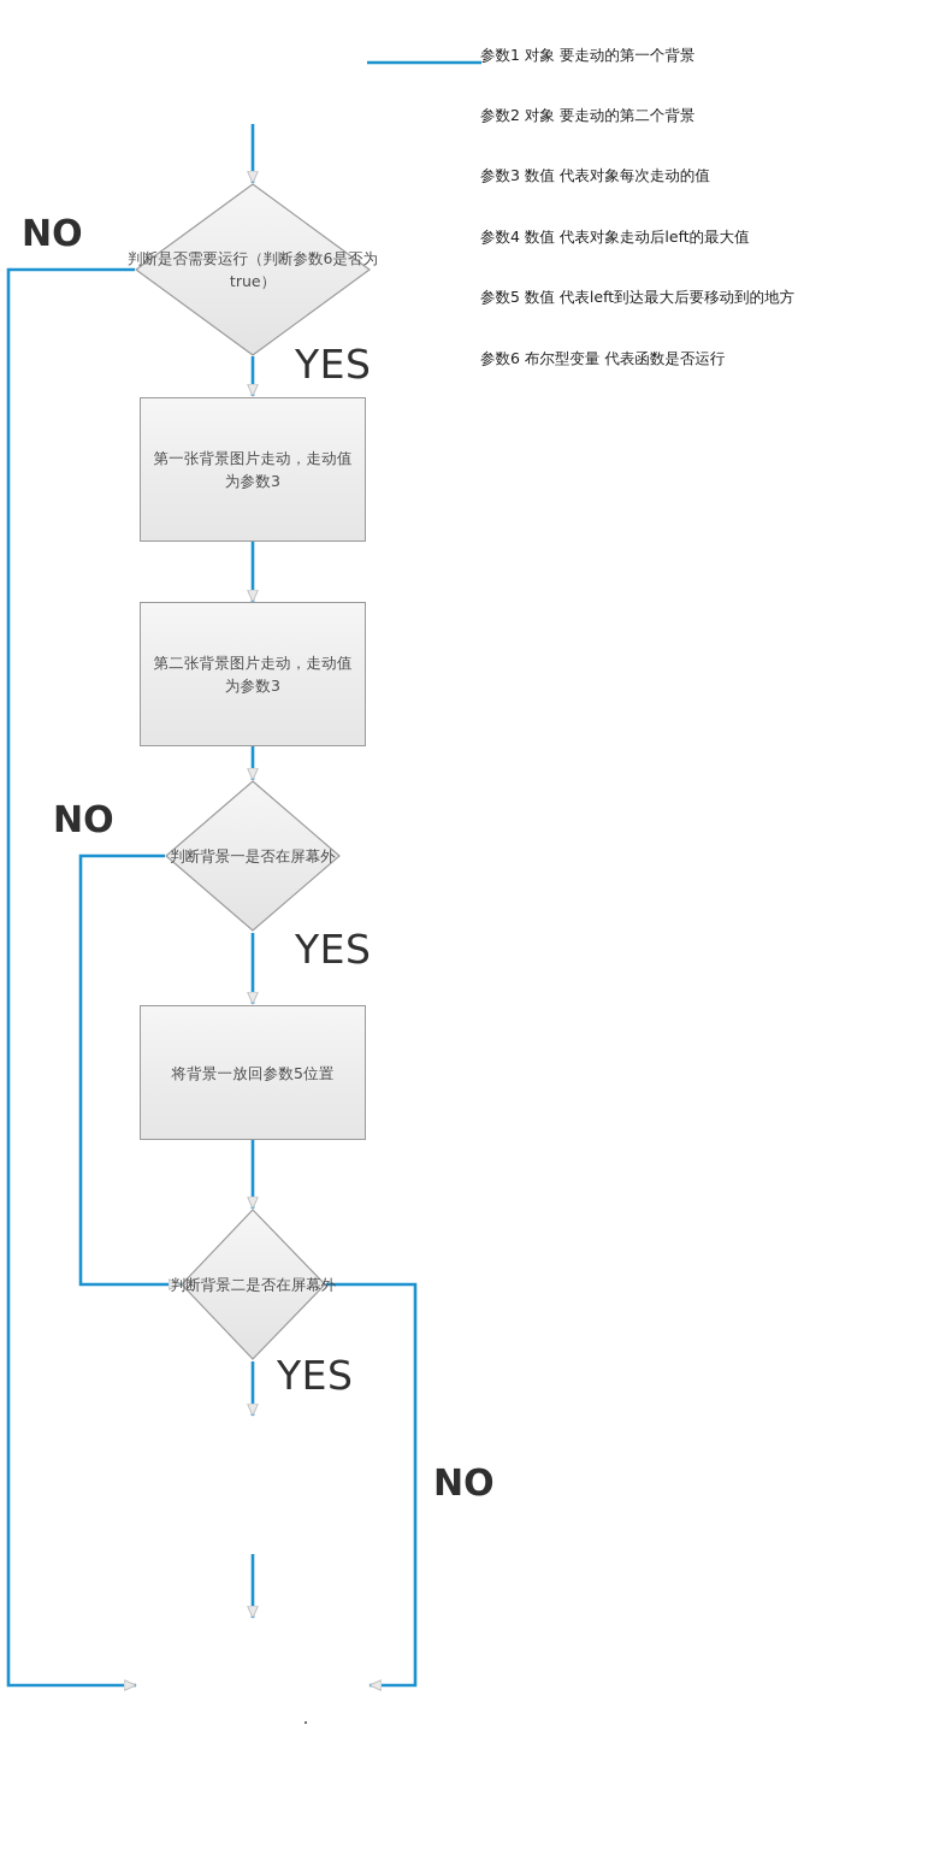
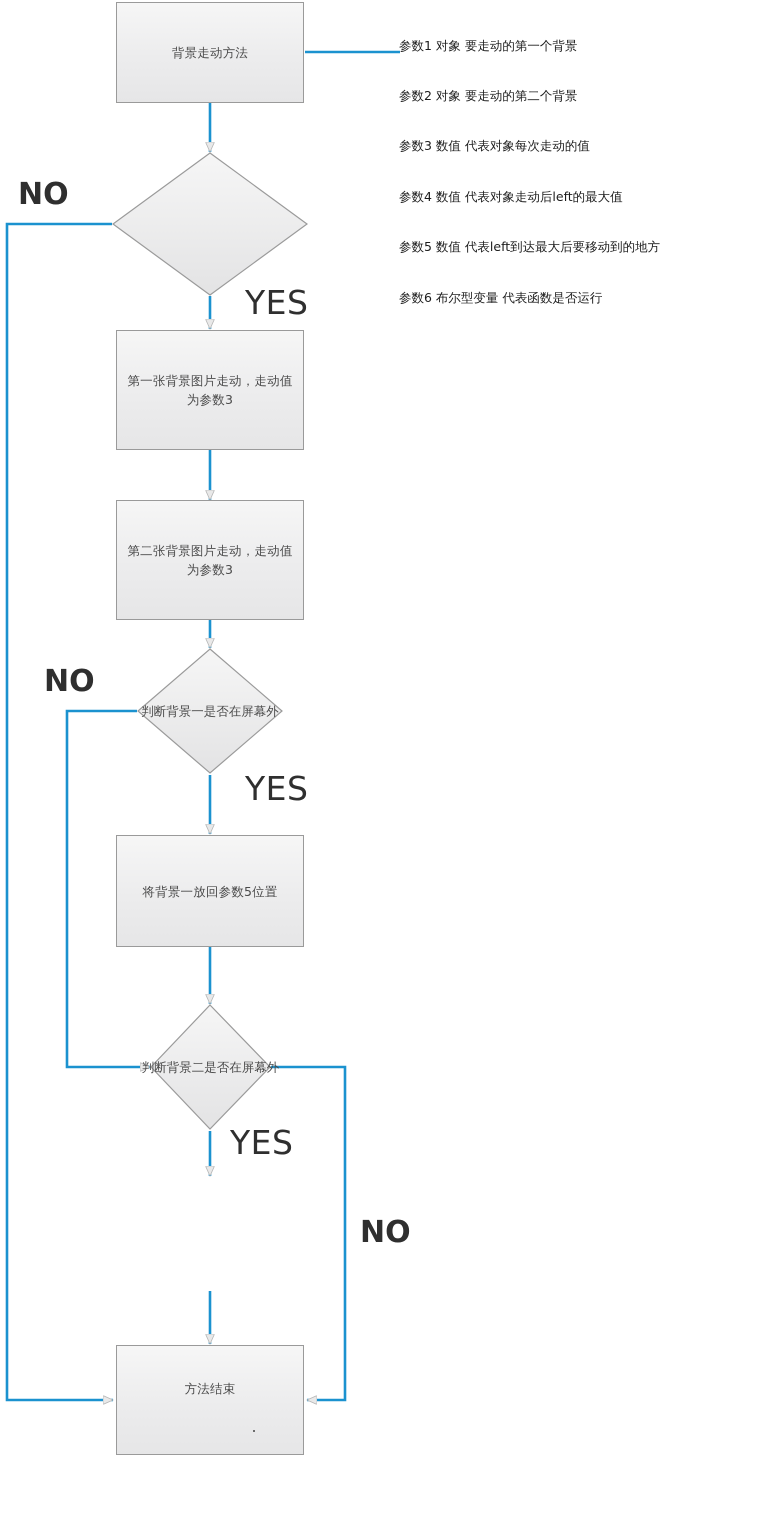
+ 背景走动方法
  参数1 对象 要走动的第一个背景
  参数2 对象 要走动的第二个背景
  参数3 数值 代表对象每次走动的值
  参数4 数值 代表对象走动后left的最大值
  参数5 数值 代表left到达最大后要移动到的地方
  参数6 布尔型变量 代表函数是否运行
- 判断是否需要运行（判断参数6是否为true）
  NO
  YES
  第一张背景图片走动，走动值为参数3
  第二张背景图片走动，走动值为参数3
  判断背景一是否在屏幕外
  NO
  YES
  将背景一放回参数5位置
  判断背景二是否在屏幕外
  YES
  NO
+ 方法结束
